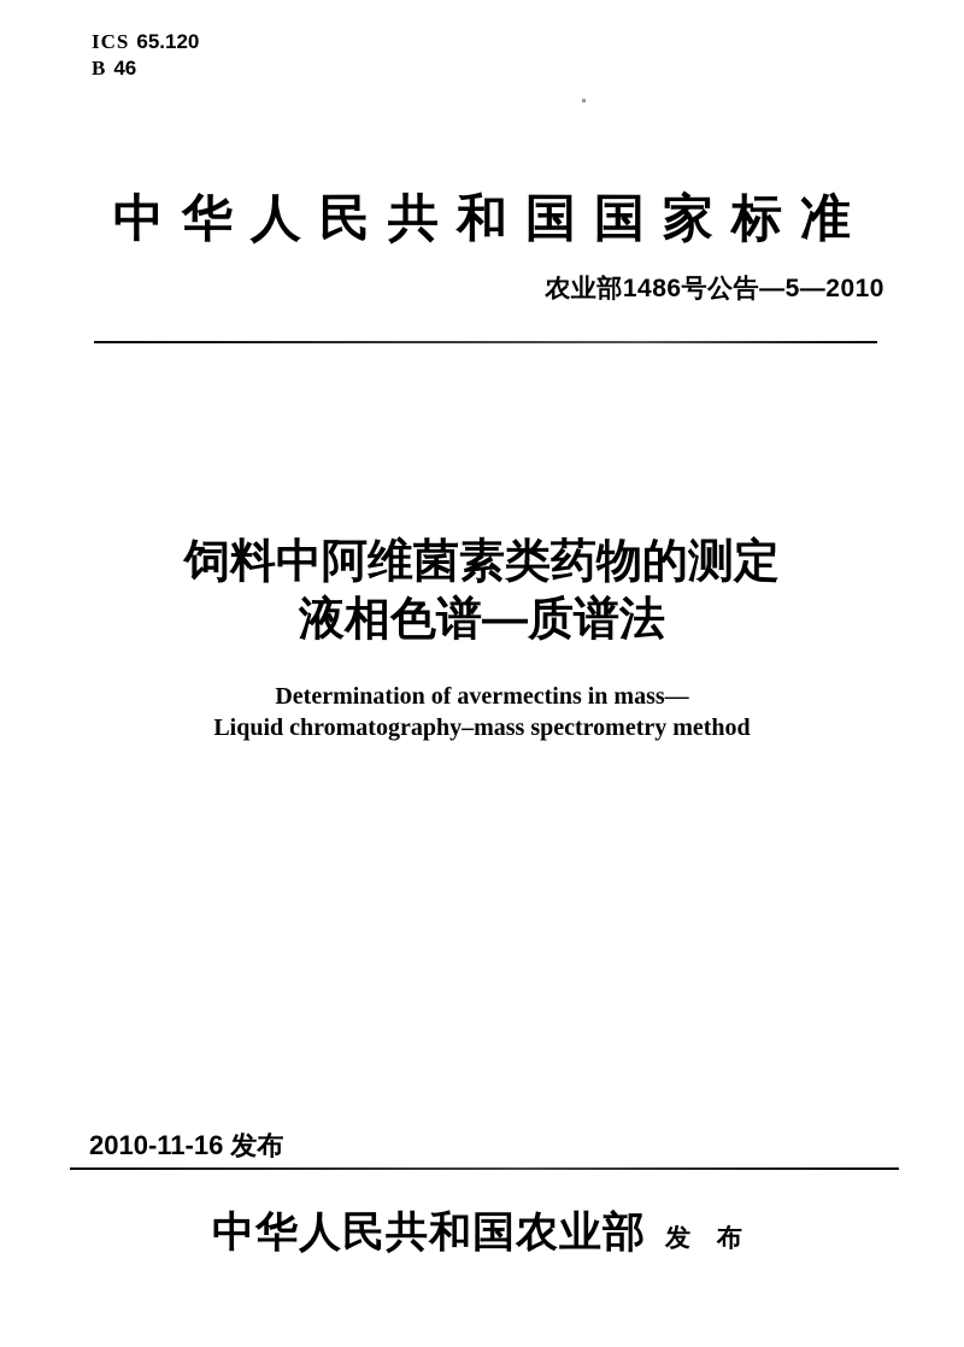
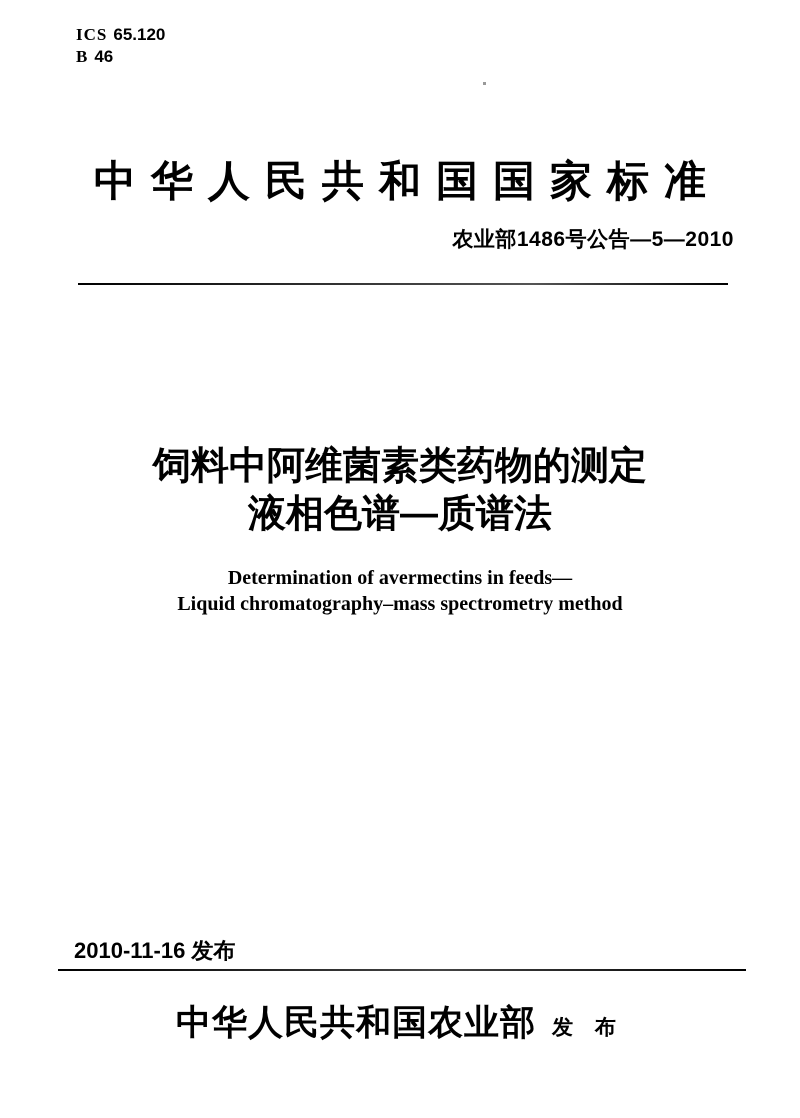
  ICS 65.120
  B 46
  中华人民共和国国家标准
  农业部1486号公告—5—2010
  饲料中阿维菌素类药物的测定
  液相色谱—质谱法
- Determination of avermectins in mass—
+ Determination of avermectins in feeds—
  Liquid chromatography–mass spectrometry method
  2010-11-16 发布
  中华人民共和国农业部
  发 布
